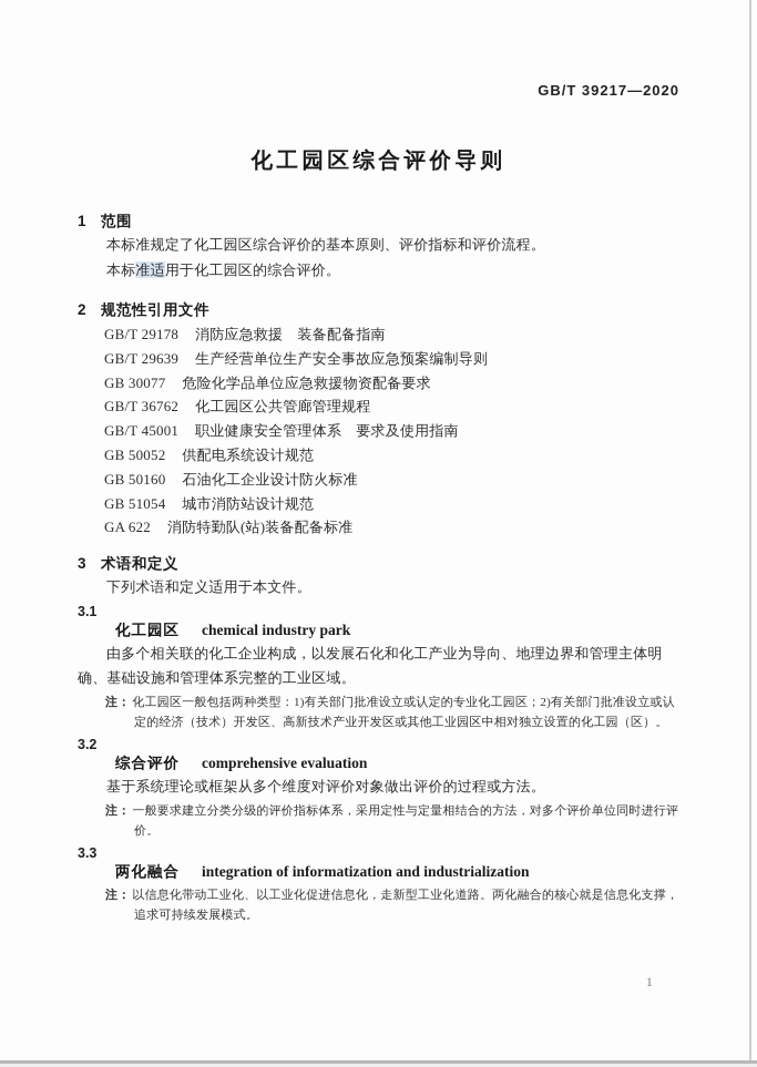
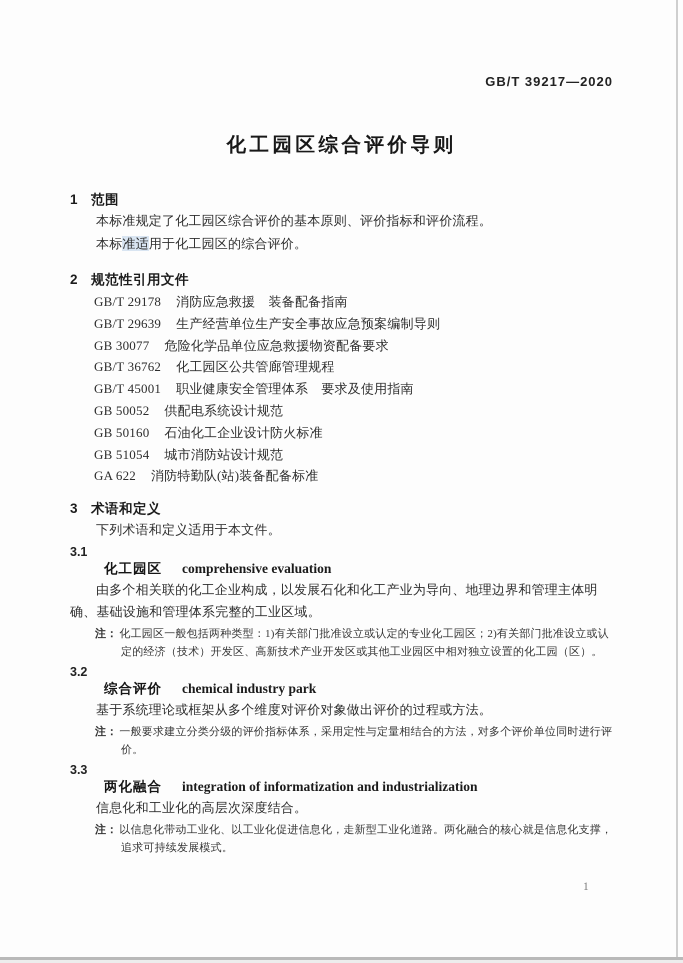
  GB/T 39217—2020
  化工园区综合评价导则
  1 范围
  本标准规定了化工园区综合评价的基本原则、评价指标和评价流程。
  本标准适用于化工园区的综合评价。
  2 规范性引用文件
  GB/T 29178 消防应急救援 装备配备指南
  GB/T 29639 生产经营单位生产安全事故应急预案编制导则
  GB 30077 危险化学品单位应急救援物资配备要求
  GB/T 36762 化工园区公共管廊管理规程
  GB/T 45001 职业健康安全管理体系 要求及使用指南
  GB 50052 供配电系统设计规范
  GB 50160 石油化工企业设计防火标准
  GB 51054 城市消防站设计规范
  GA 622 消防特勤队(站)装备配备标准
  3 术语和定义
  下列术语和定义适用于本文件。
  3.1
- 化工园区 chemical industry park
+ 化工园区 comprehensive evaluation
  由多个相关联的化工企业构成，以发展石化和化工产业为导向、地理边界和管理主体明确、基础设施和管理体系完整的工业区域。
  注： 化工园区一般包括两种类型：1)有关部门批准设立或认定的专业化工园区；2)有关部门批准设立或认定的经济（技术）开发区、高新技术产业开发区或其他工业园区中相对独立设置的化工园（区）。
  3.2
- 综合评价 comprehensive evaluation
+ 综合评价 chemical industry park
  基于系统理论或框架从多个维度对评价对象做出评价的过程或方法。
  注： 一般要求建立分类分级的评价指标体系，采用定性与定量相结合的方法，对多个评价单位同时进行评价。
  3.3
  两化融合 integration of informatization and industrialization
+ 信息化和工业化的高层次深度结合。
  注： 以信息化带动工业化、以工业化促进信息化，走新型工业化道路。两化融合的核心就是信息化支撑，追求可持续发展模式。
  1
